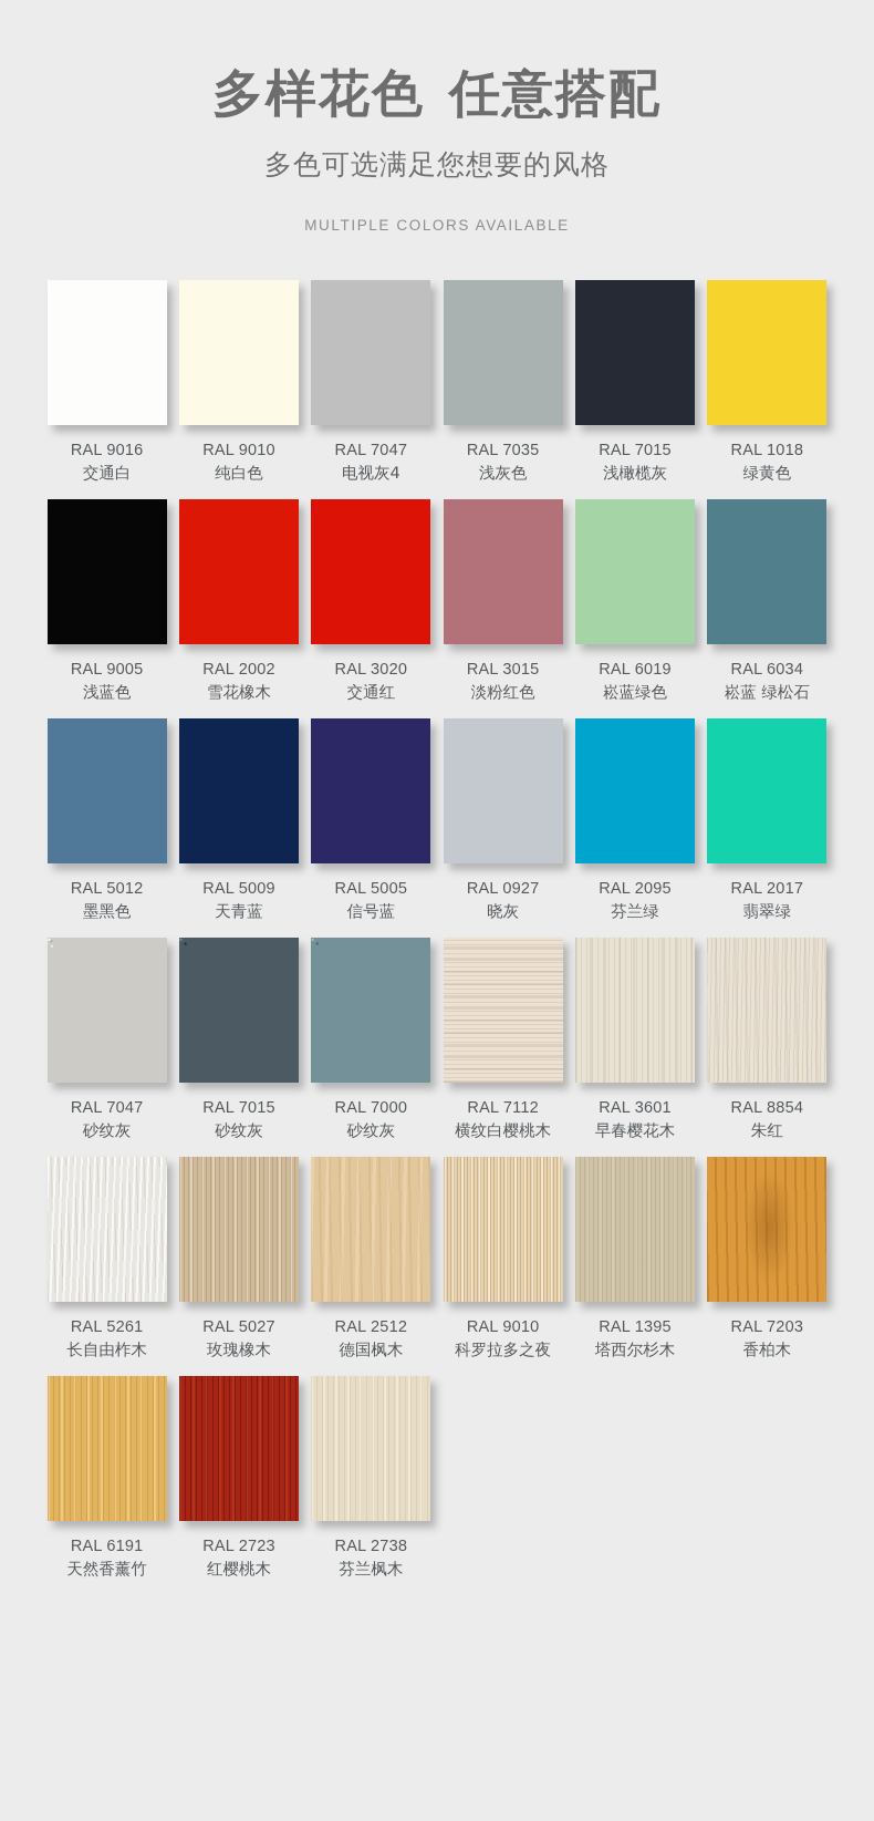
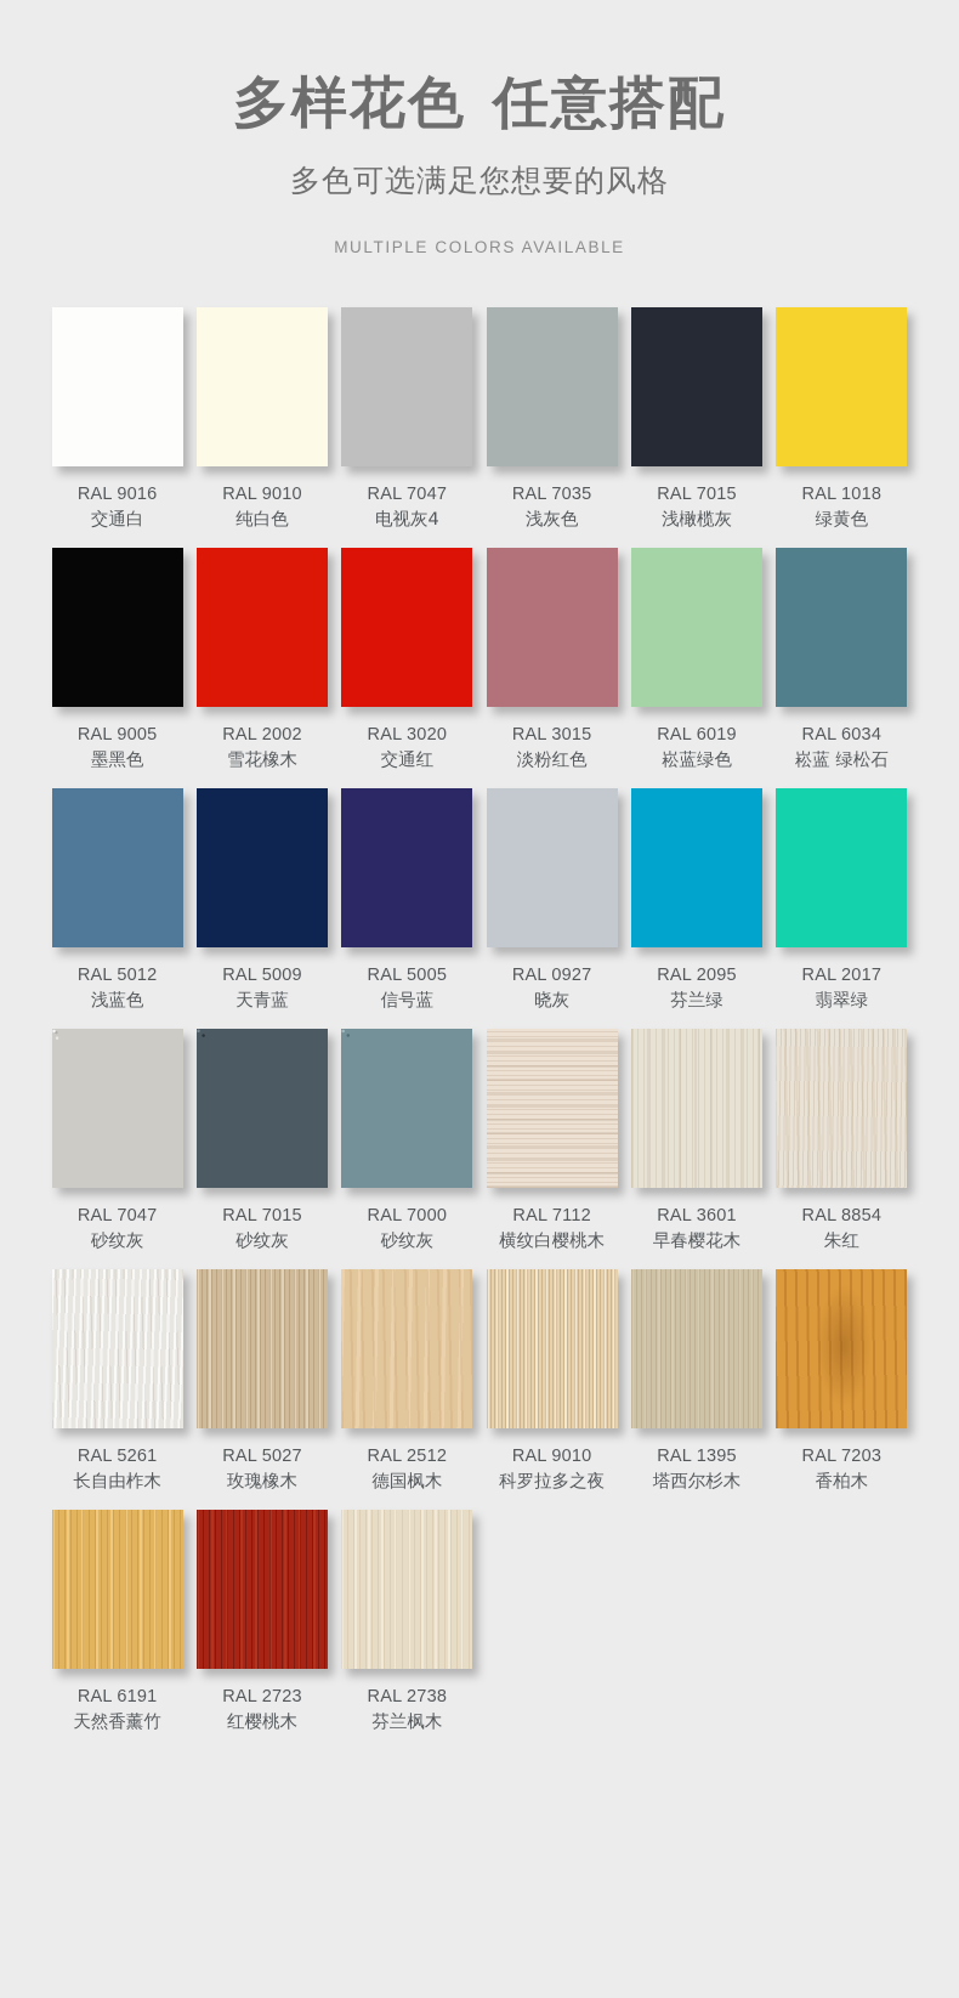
  多样花色 任意搭配
  多色可选满足您想要的风格
  MULTIPLE COLORS AVAILABLE
  RAL 9016
  交通白
  RAL 9010
  纯白色
  RAL 7047
  电视灰4
  RAL 7035
  浅灰色
  RAL 7015
  浅橄榄灰
  RAL 1018
  绿黄色
  RAL 9005
- 浅蓝色
+ 墨黑色
  RAL 2002
  雪花橡木
  RAL 3020
  交通红
  RAL 3015
  淡粉红色
  RAL 6019
  崧蓝绿色
  RAL 6034
  崧蓝 绿松石
  RAL 5012
- 墨黑色
+ 浅蓝色
  RAL 5009
  天青蓝
  RAL 5005
  信号蓝
  RAL 0927
  晓灰
  RAL 2095
  芬兰绿
  RAL 2017
  翡翠绿
  RAL 7047
  砂纹灰
  RAL 7015
  砂纹灰
  RAL 7000
  砂纹灰
  RAL 7112
  横纹白樱桃木
  RAL 3601
  早春樱花木
  RAL 8854
  朱红
  RAL 5261
  长自由柞木
  RAL 5027
  玫瑰橡木
  RAL 2512
  德国枫木
  RAL 9010
  科罗拉多之夜
  RAL 1395
  塔西尔杉木
  RAL 7203
  香柏木
  RAL 6191
  天然香薰竹
  RAL 2723
  红樱桃木
  RAL 2738
  芬兰枫木
